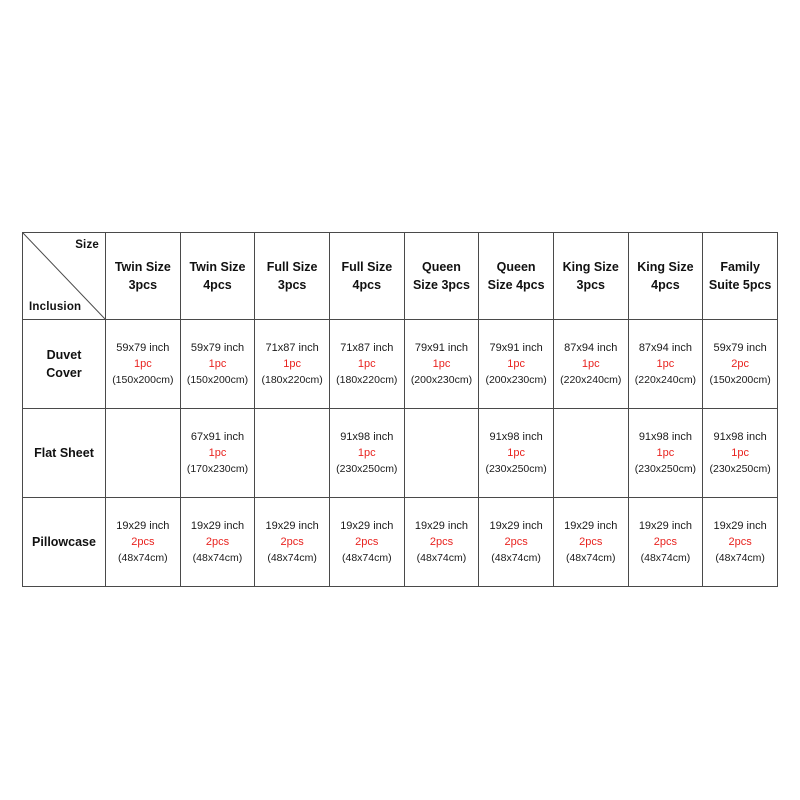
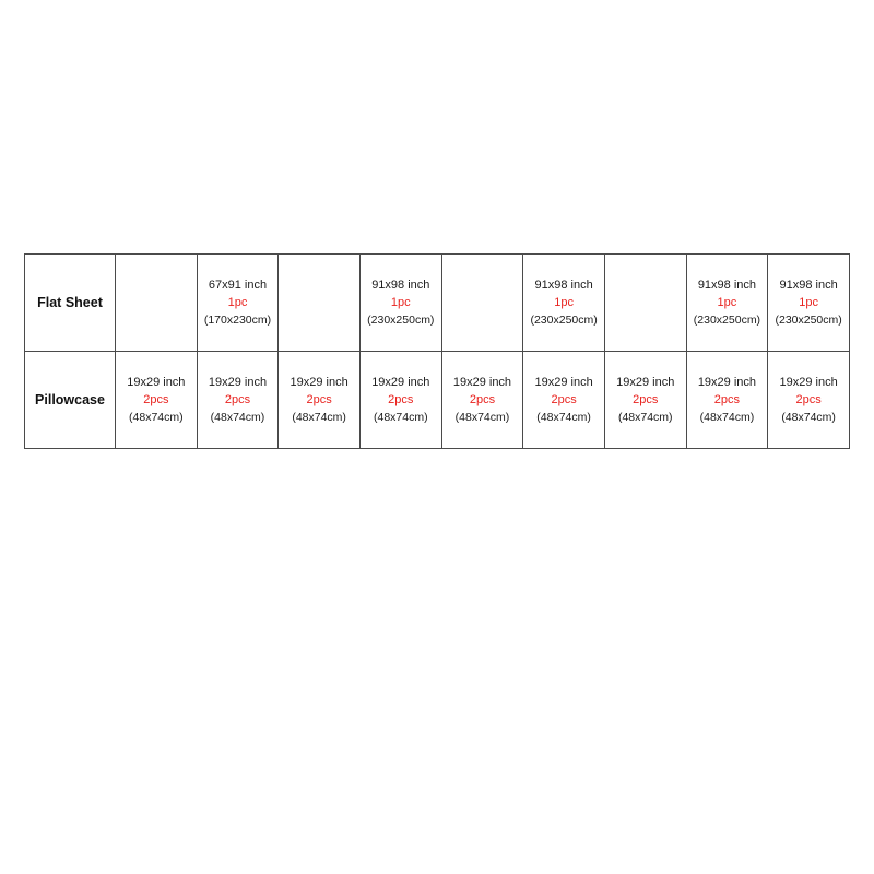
- Size Inclusion	Twin Size 3pcs	Twin Size 4pcs	Full Size 3pcs	Full Size 4pcs	Queen Size 3pcs	Queen Size 4pcs	King Size 3pcs	King Size 4pcs	Family Suite 5pcs
- Duvet Cover	59x79 inch 1pc (150x200cm)	59x79 inch 1pc (150x200cm)	71x87 inch 1pc (180x220cm)	71x87 inch 1pc (180x220cm)	79x91 inch 1pc (200x230cm)	79x91 inch 1pc (200x230cm)	87x94 inch 1pc (220x240cm)	87x94 inch 1pc (220x240cm)	59x79 inch 2pc (150x200cm)
  Flat Sheet		67x91 inch 1pc (170x230cm)		91x98 inch 1pc (230x250cm)		91x98 inch 1pc (230x250cm)		91x98 inch 1pc (230x250cm)	91x98 inch 1pc (230x250cm)
  Pillowcase	19x29 inch 2pcs (48x74cm)	19x29 inch 2pcs (48x74cm)	19x29 inch 2pcs (48x74cm)	19x29 inch 2pcs (48x74cm)	19x29 inch 2pcs (48x74cm)	19x29 inch 2pcs (48x74cm)	19x29 inch 2pcs (48x74cm)	19x29 inch 2pcs (48x74cm)	19x29 inch 2pcs (48x74cm)
